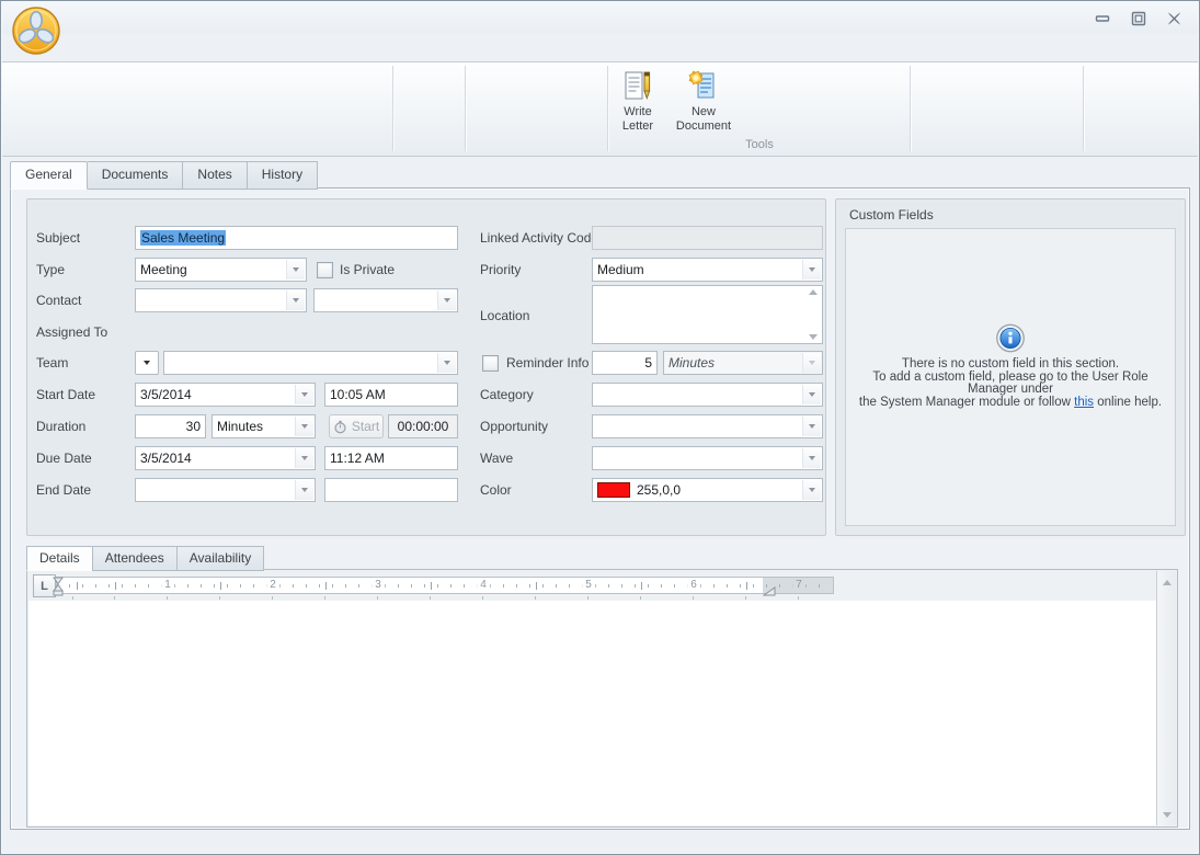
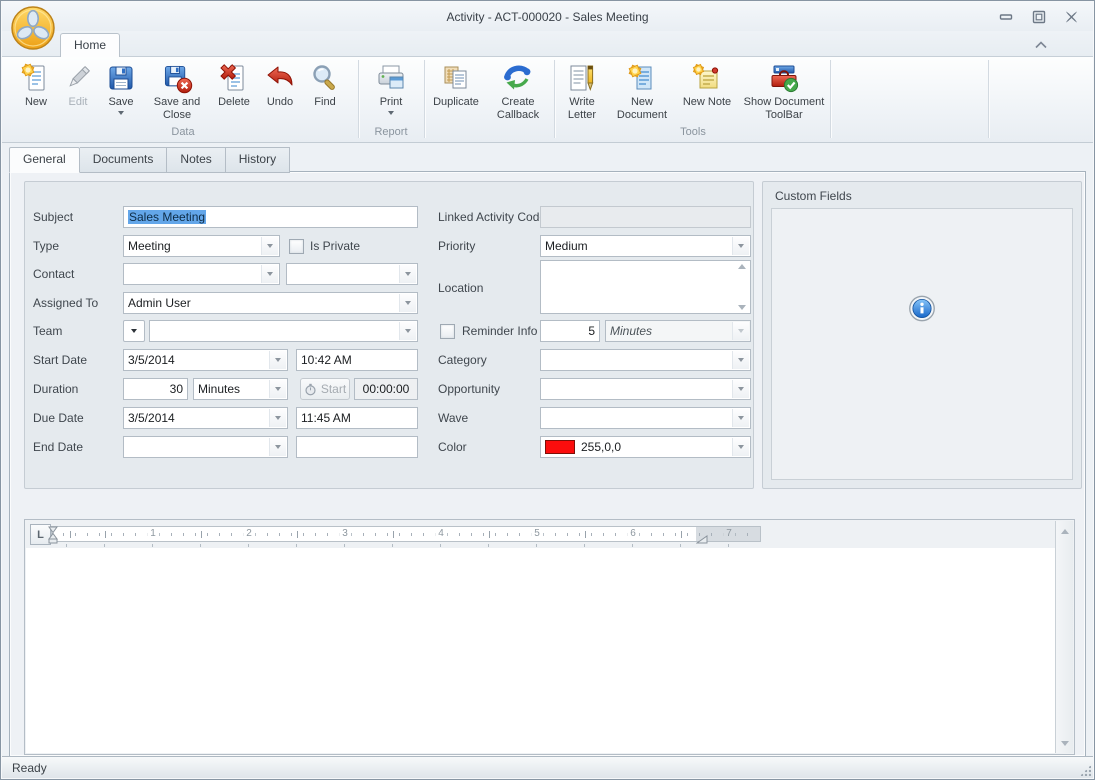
+ Activity - ACT-000020 - Sales Meeting
+ Home
+ New
+ Edit
+ Save
+ Save and Close
+ Delete
+ Undo
+ Find
+ Data
+ Print
+ Report
+ Duplicate
+ Create Callback
  Write Letter
  New Document
+ New Note
+ Show Document ToolBar
  Tools
  General
  Documents
  Notes
  History
  Subject
  Sales Meeting
  Type
  Meeting
  Is Private
  Contact
  Assigned To
+ Admin User
  Team
  Start Date
  3/5/2014
- 10:05 AM
+ 10:42 AM
  Duration
  30
  Minutes
  Start
  00:00:00
  Due Date
  3/5/2014
- 11:12 AM
+ 11:45 AM
  End Date
  Linked Activity Cod
  Priority
  Medium
  Location
  Reminder Info
  5
  Minutes
  Category
  Opportunity
  Wave
  Color
  255,0,0
  Custom Fields
- There is no custom field in this section.
- To add a custom field, please go to the User Role Manager under
- the System Manager module or follow this online help.
- Details
- Attendees
- Availability
  L
  1
  2
  3
  4
  5
  6
  7
+ Ready
